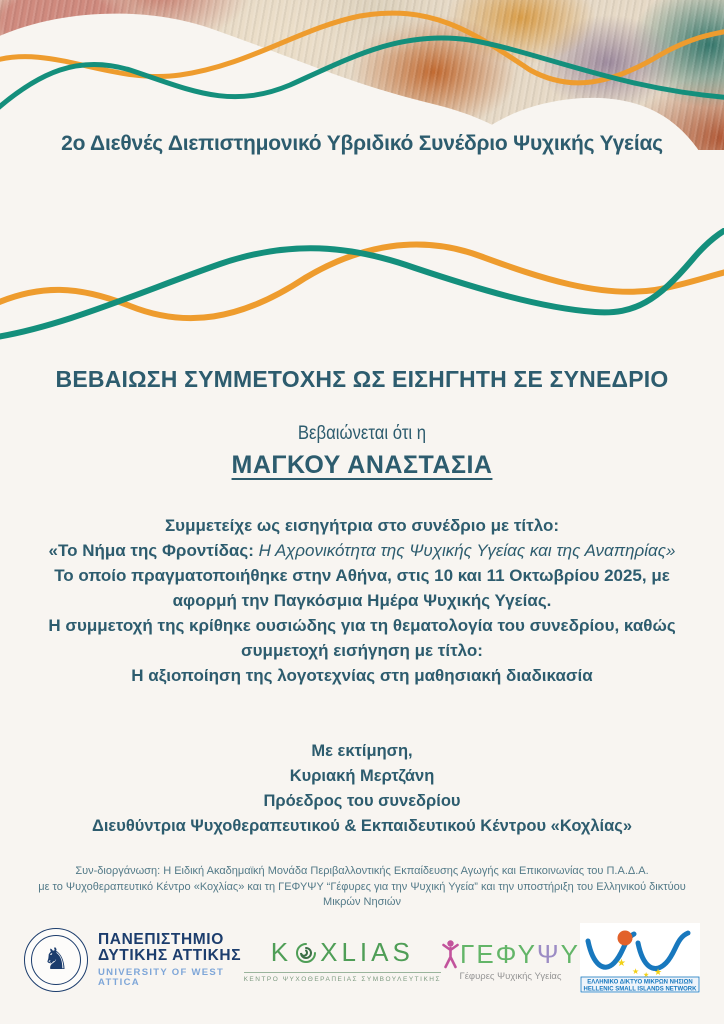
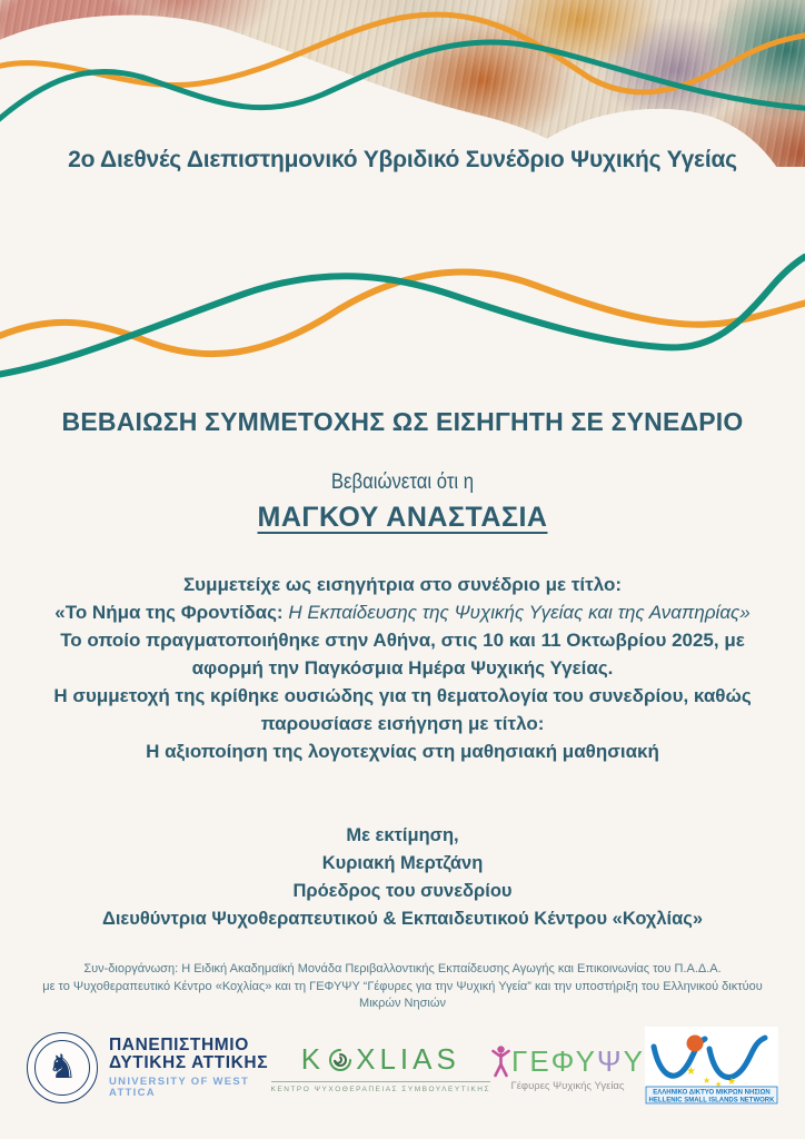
  2ο Διεθνές Διεπιστημονικό Υβριδικό Συνέδριο Ψυχικής Υγείας
  ΒΕΒΑΙΩΣΗ ΣΥΜΜΕΤΟΧΗΣ ΩΣ ΕΙΣΗΓΗΤΗ ΣΕ ΣΥΝΕΔΡΙΟ
  Βεβαιώνεται ότι η
  ΜΑΓΚΟΥ ΑΝΑΣΤΑΣΙΑ
  Συμμετείχε ως εισηγήτρια στο συνέδριο με τίτλο:
- «Το Νήμα της Φροντίδας: Η Αχρονικότητα της Ψυχικής Υγείας και της Αναπηρίας»
+ «Το Νήμα της Φροντίδας: Η Εκπαίδευσης της Ψυχικής Υγείας και της Αναπηρίας»
  Το οποίο πραγματοποιήθηκε στην Αθήνα, στις 10 και 11 Οκτωβρίου 2025, με αφορμή την Παγκόσμια Ημέρα Ψυχικής Υγείας.
- Η συμμετοχή της κρίθηκε ουσιώδης για τη θεματολογία του συνεδρίου, καθώς συμμετοχή εισήγηση με τίτλο:
+ Η συμμετοχή της κρίθηκε ουσιώδης για τη θεματολογία του συνεδρίου, καθώς παρουσίασε εισήγηση με τίτλο:
- Η αξιοποίηση της λογοτεχνίας στη μαθησιακή διαδικασία
+ Η αξιοποίηση της λογοτεχνίας στη μαθησιακή μαθησιακή
  Με εκτίμηση,
  Κυριακή Μερτζάνη
  Πρόεδρος του συνεδρίου
  Διευθύντρια Ψυχοθεραπευτικού & Εκπαιδευτικού Κέντρου «Κοχλίας»
  Συν-διοργάνωση: Η Ειδική Ακαδημαϊκή Μονάδα Περιβαλλοντικής Εκπαίδευσης Αγωγής και Επικοινωνίας του Π.Α.Δ.Α.
  με το Ψυχοθεραπευτικό Κέντρο «Κοχλίας» και τη ΓΕΦΥΨΥ “Γέφυρες για την Ψυχική Υγεία” και την υποστήριξη του Ελληνικού δικτύου
  Μικρών Νησιών
  ♞
  ΠΑΝΕΠΙΣΤΗΜΙΟ
  ΔΥΤΙΚΗΣ ΑΤΤΙΚΗΣ
  UNIVERSITY OF WEST ATTICA
  K
  XLIAS
  ΓΕΦΥ
  Ψ
  Υ
  Γέφυρες Ψυχικής Υγείας
  ★
  ★
  ★
